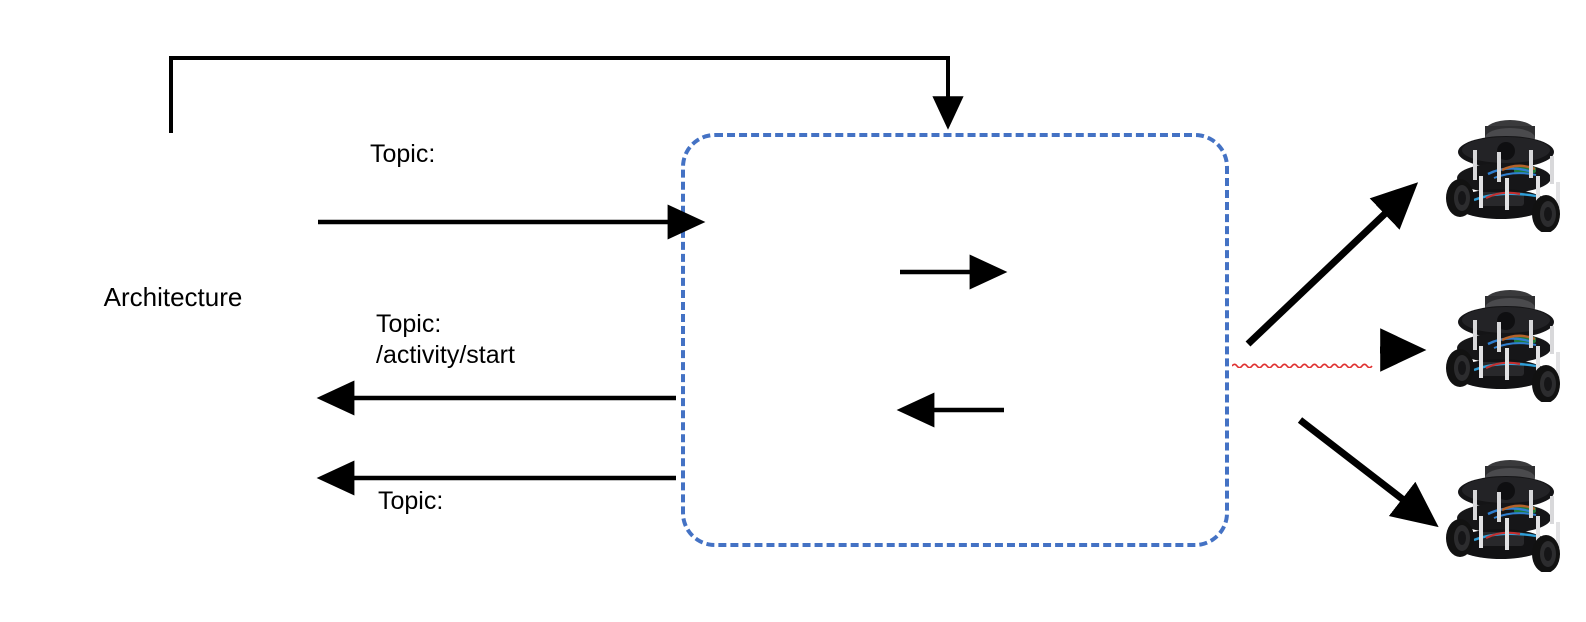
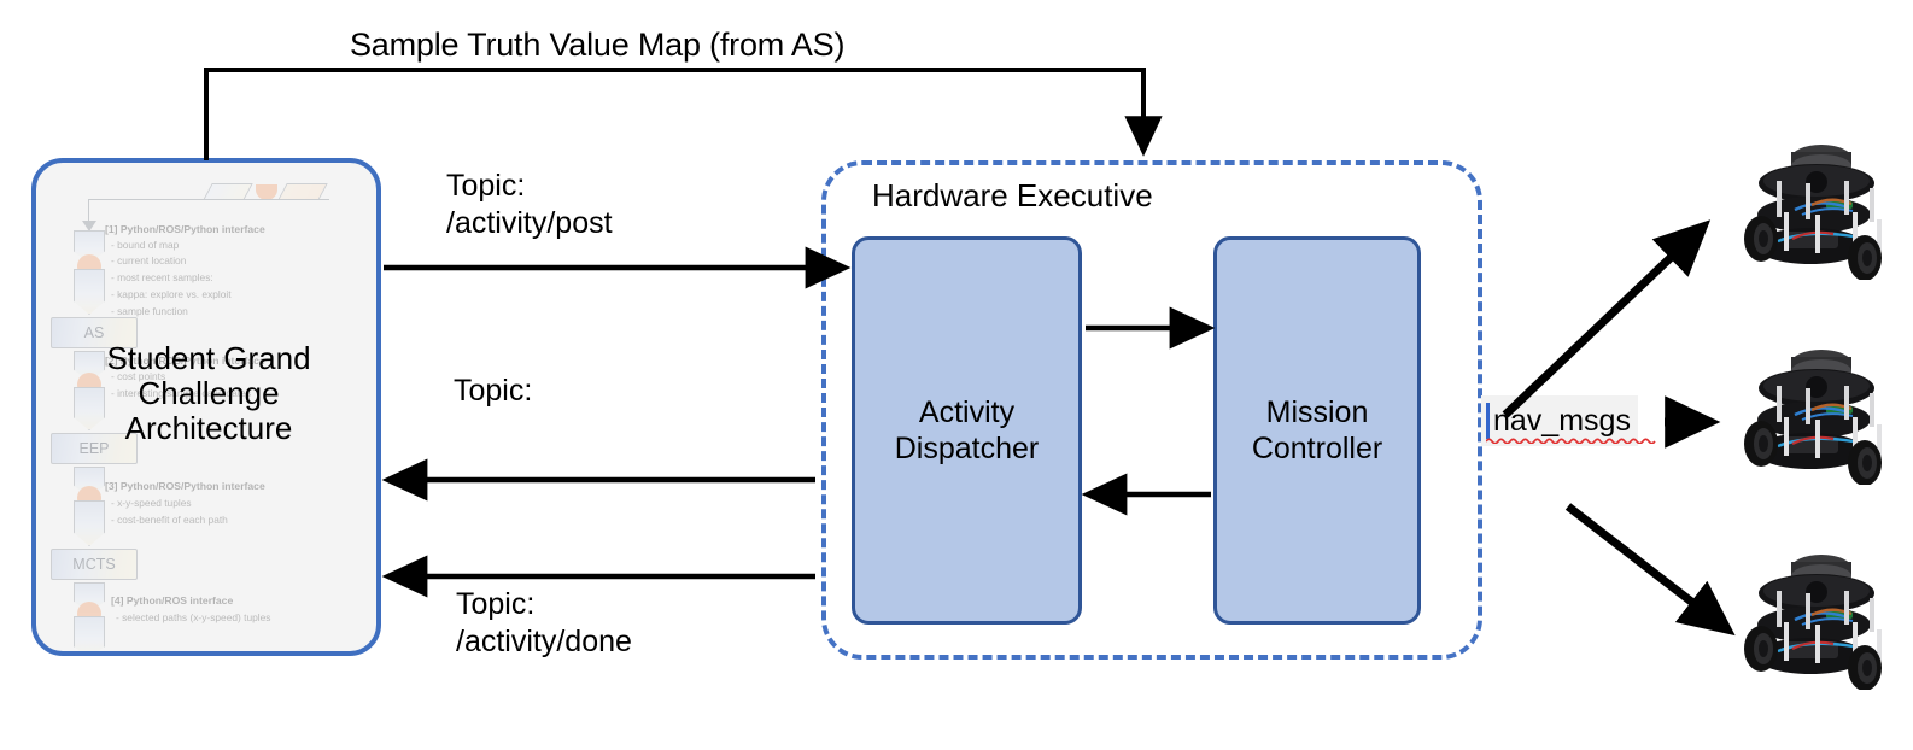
+ Sample Truth Value Map (from AS)
+ AS
+ EEP
+ MCTS
+ [1] Python/ROS/Python interface
+ - bound of map
+ - current location
+ - most recent samples:
+ - kappa: explore vs. exploit
+ - sample function
+ [2] Python/ROS/Python interface
+ - cost points
+ - interesting sample candidates
+ [3] Python/ROS/Python interface
+ - x-y-speed tuples
+ - cost-benefit of each path
+ [4] Python/ROS interface
+ - selected paths (x-y-speed) tuples
+ Student Grand
+ Challenge
  Architecture
  Topic:
+ /activity/post
  Topic:
- /activity/start
  Topic:
+ /activity/done
+ Hardware Executive
+ Activity
+ Dispatcher
+ Mission
+ Controller
+ nav_msgs
